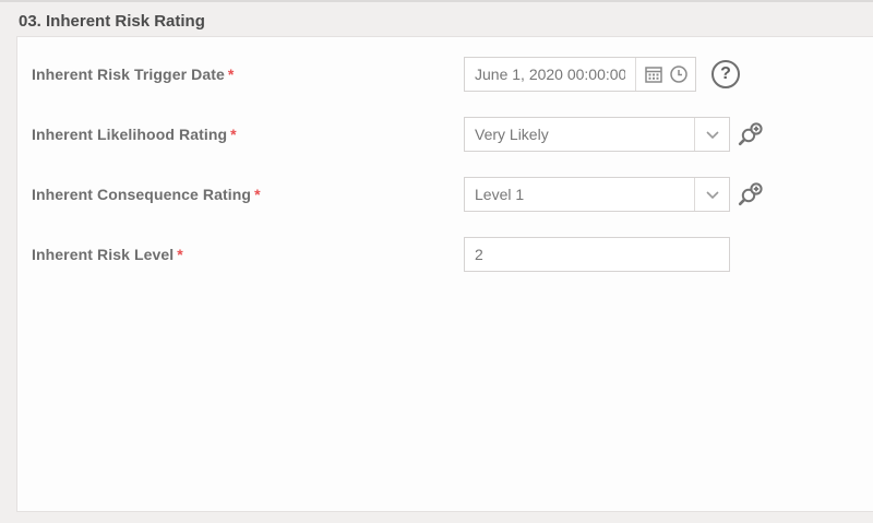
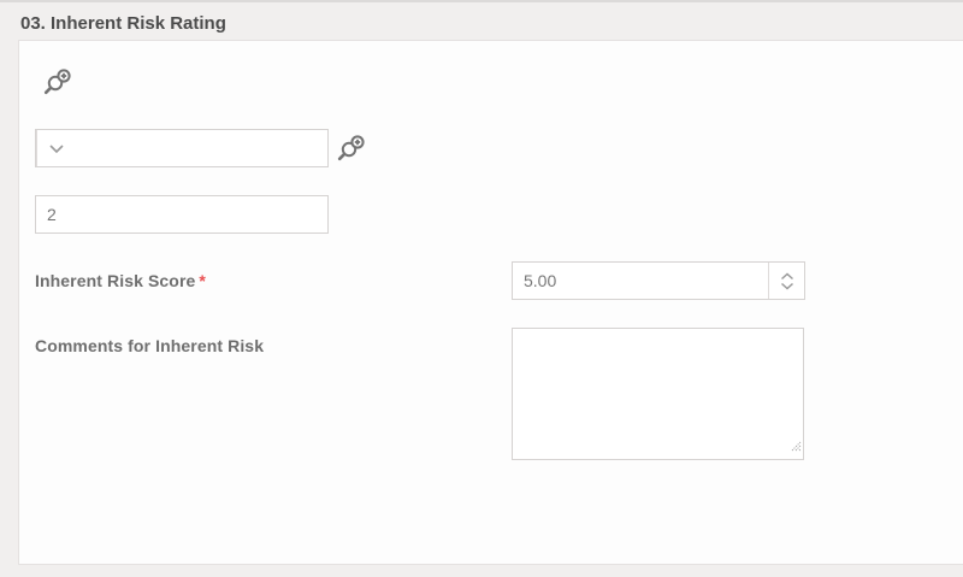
  03. Inherent Risk Rating
- Inherent Risk Trigger Date *
- June 1, 2020 00:00:00
- ?
- Inherent Likelihood Rating *
- Very Likely
- Inherent Consequence Rating *
- Level 1
- Inherent Risk Level *
  2
+ Inherent Risk Score *
+ 5.00
+ Comments for Inherent Risk
